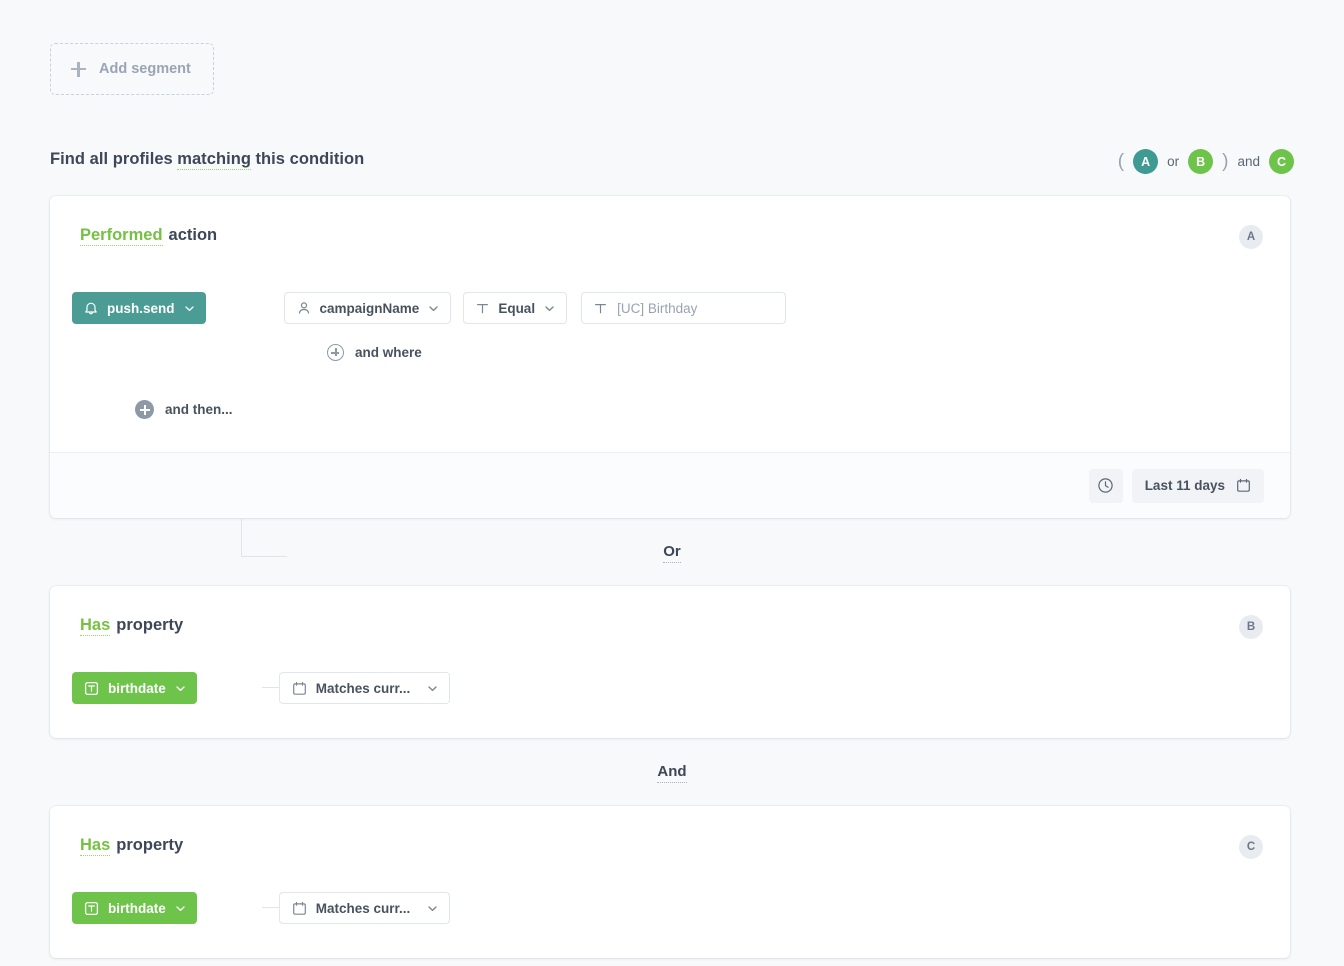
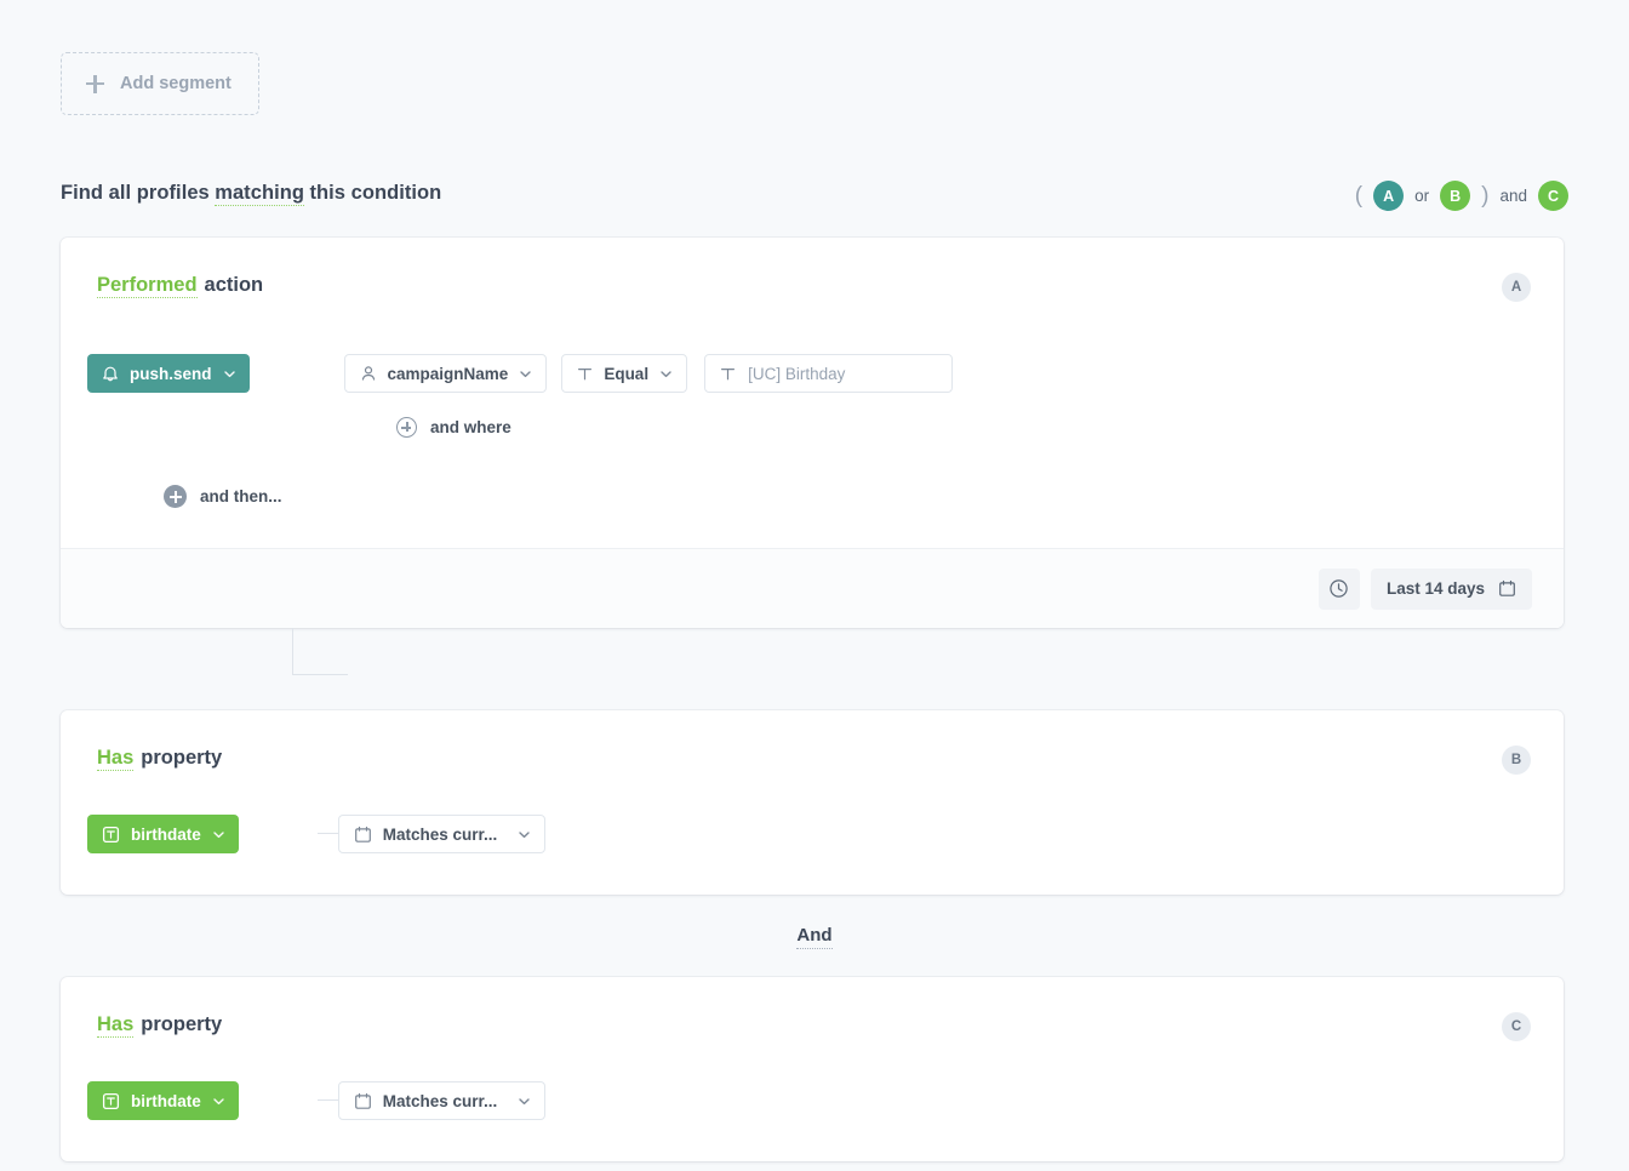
  Add segment
  Find all profiles matching this condition
  (
  A
  or
  B
  )
  and
  C
  Performed action
  A
  push.send
  campaignName
  Equal
  [UC] Birthday
  and where
  and then...
- Last 11 days
+ Last 14 days
- Or
  Has property
  B
  birthdate
  Matches curr...
  And
  Has property
  C
  birthdate
  Matches curr...
